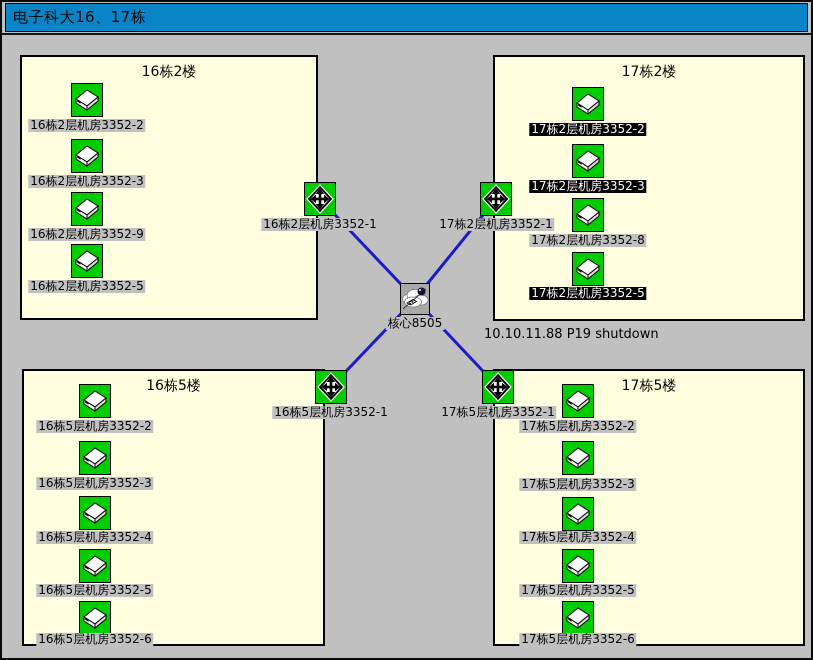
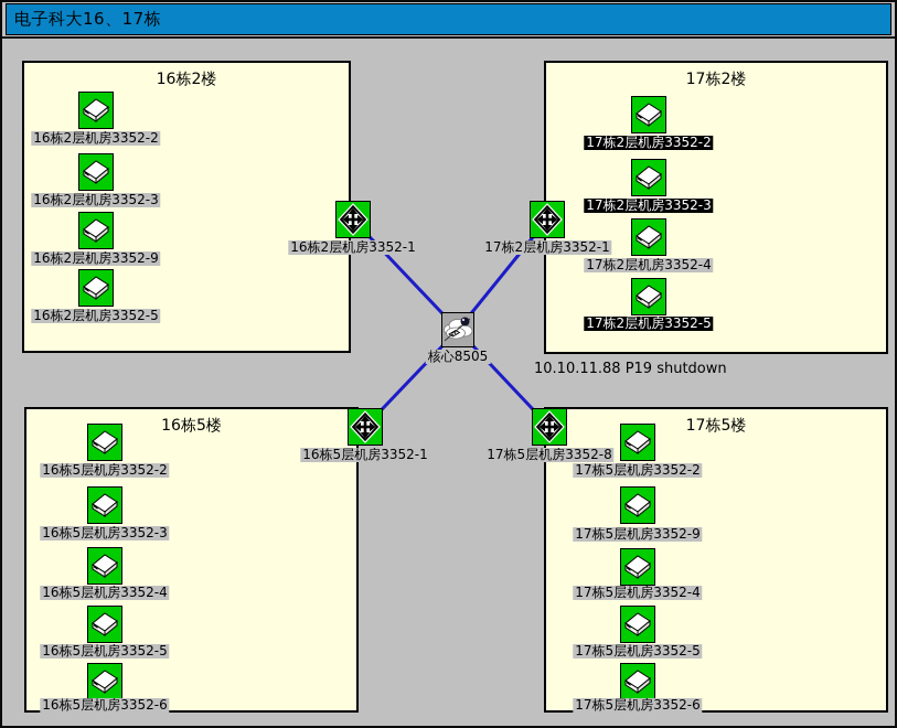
  电子科大16、17栋
  10.10.11.88 P19 shutdown
  核心8505
  16栋2楼
  16栋2层机房3352-2
  16栋2层机房3352-3
  16栋2层机房3352-9
  16栋2层机房3352-5
  17栋2楼
  17栋2层机房3352-2
  17栋2层机房3352-3
- 17栋2层机房3352-8
+ 17栋2层机房3352-4
  17栋2层机房3352-5
  16栋5楼
  16栋5层机房3352-2
  16栋5层机房3352-3
  16栋5层机房3352-4
  16栋5层机房3352-5
  16栋5层机房3352-6
  17栋5楼
  17栋5层机房3352-2
- 17栋5层机房3352-3
+ 17栋5层机房3352-9
  17栋5层机房3352-4
  17栋5层机房3352-5
  17栋5层机房3352-6
  16栋2层机房3352-1
  17栋2层机房3352-1
  16栋5层机房3352-1
- 17栋5层机房3352-1
+ 17栋5层机房3352-8
